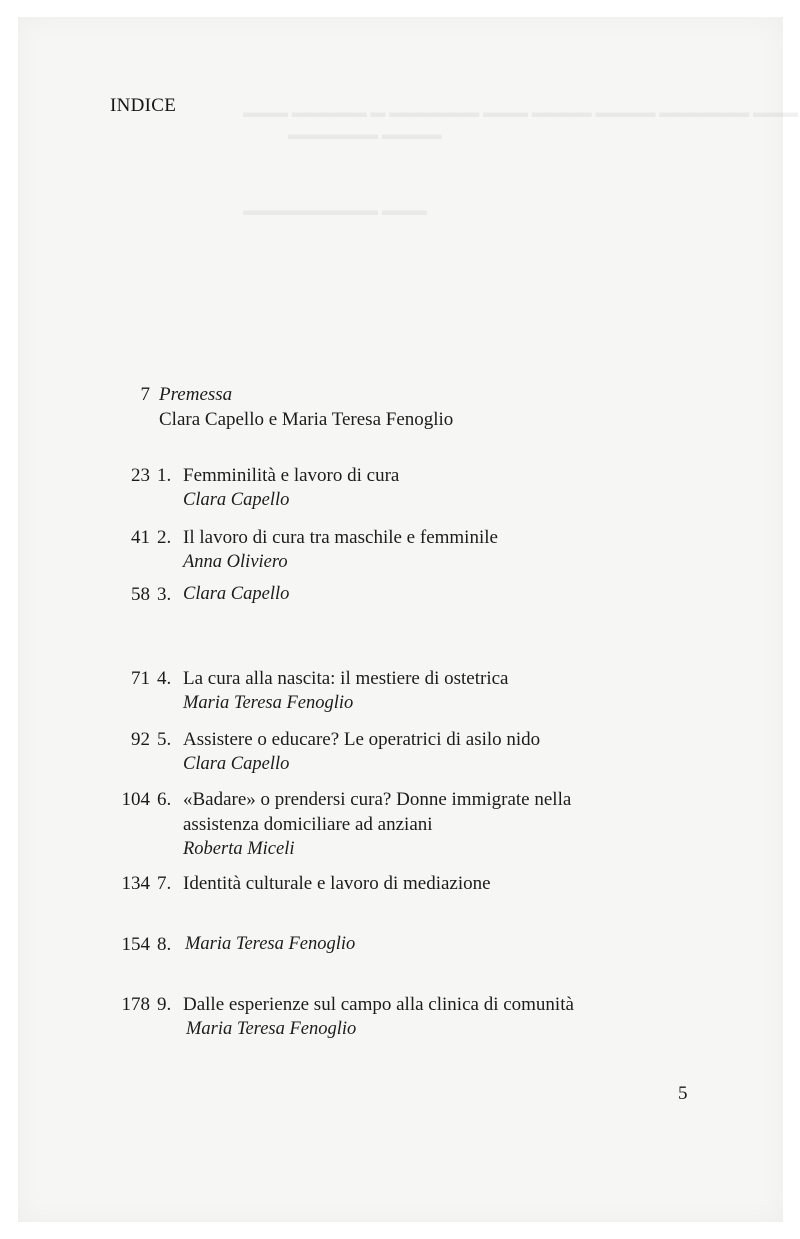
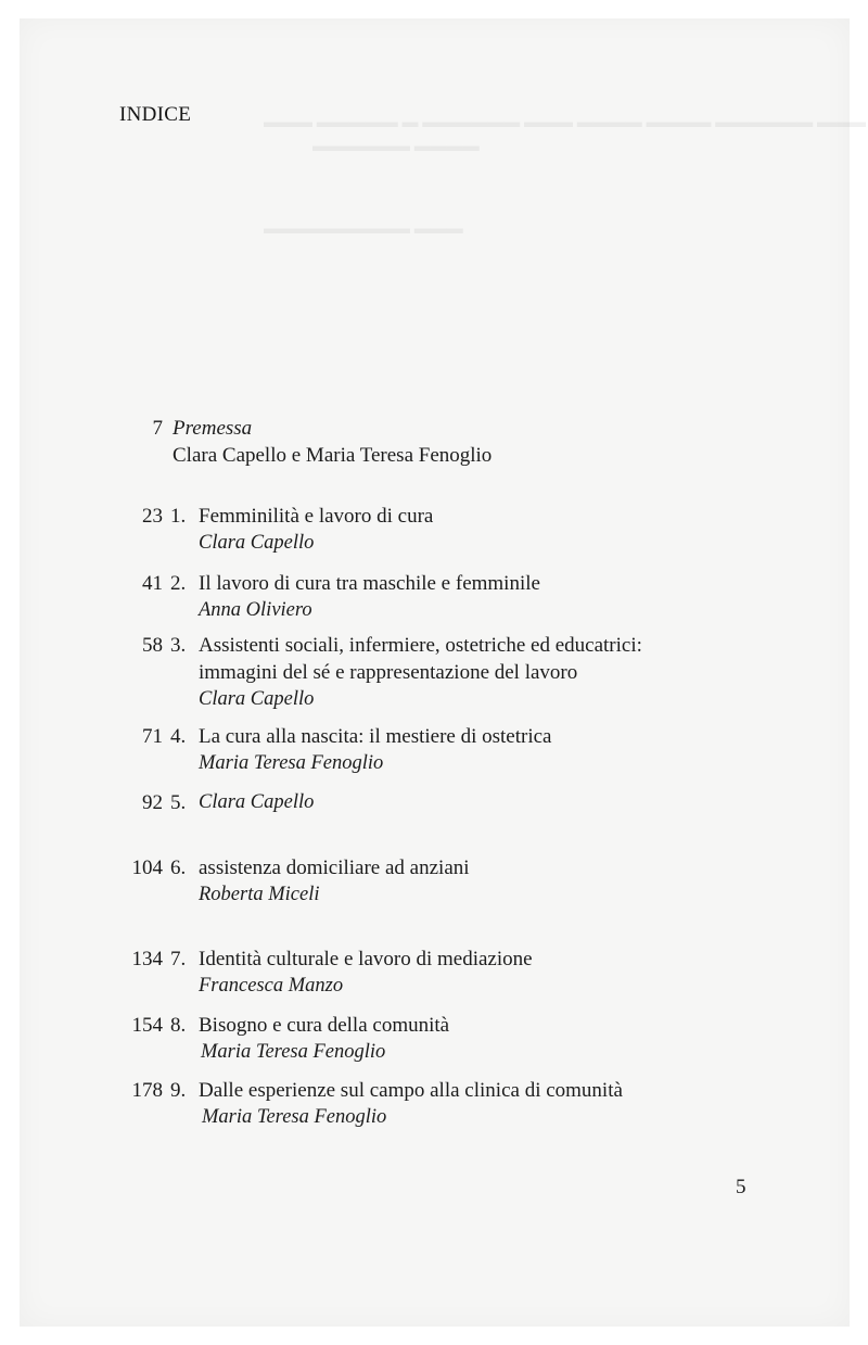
  INDICE
  7
  Premessa
  Clara Capello e Maria Teresa Fenoglio
  23
  1.
  Femminilità e lavoro di cura
  Clara Capello
  41
  2.
  Il lavoro di cura tra maschile e femminile
  Anna Oliviero
  58
  3.
+ Assistenti sociali, infermiere, ostetriche ed educatrici:
+ immagini del sé e rappresentazione del lavoro
  Clara Capello
  71
  4.
  La cura alla nascita: il mestiere di ostetrica
  Maria Teresa Fenoglio
  92
  5.
- Assistere o educare? Le operatrici di asilo nido
  Clara Capello
  104
  6.
- «Badare» o prendersi cura? Donne immigrate nella
  assistenza domiciliare ad anziani
  Roberta Miceli
  134
  7.
  Identità culturale e lavoro di mediazione
+ Francesca Manzo
  154
  8.
+ Bisogno e cura della comunità
  Maria Teresa Fenoglio
  178
  9.
  Dalle esperienze sul campo alla clinica di comunità
  Maria Teresa Fenoglio
  5
